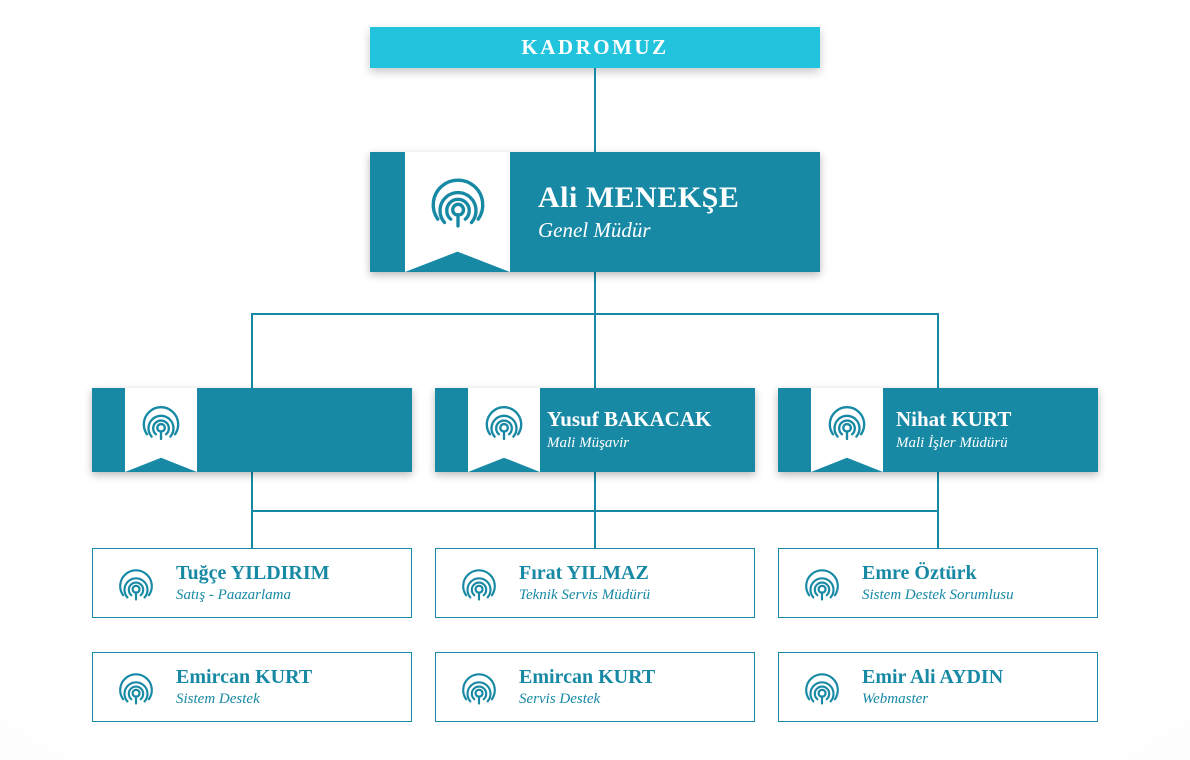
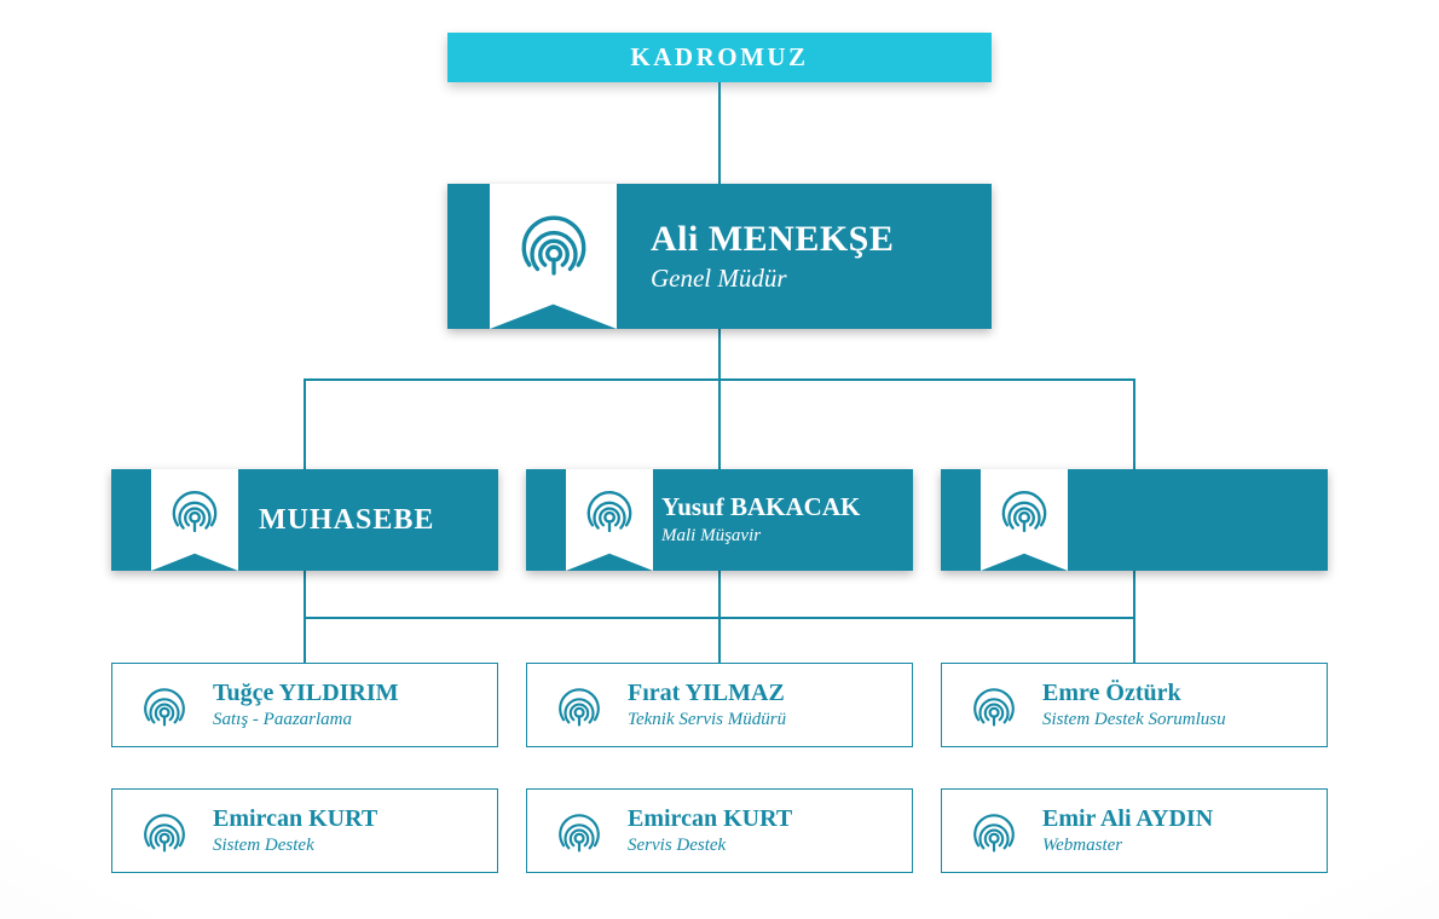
  KADROMUZ
  Ali MENEKŞE
  Genel Müdür
+ MUHASEBE
  Yusuf BAKACAK
  Mali Müşavir
- Nihat KURT
- Mali İşler Müdürü
  Tuğçe YILDIRIM
  Satış - Paazarlama
  Emircan KURT
  Sistem Destek
  Fırat YILMAZ
  Teknik Servis Müdürü
  Emircan KURT
  Servis Destek
  Emre Öztürk
  Sistem Destek Sorumlusu
  Emir Ali AYDIN
  Webmaster
